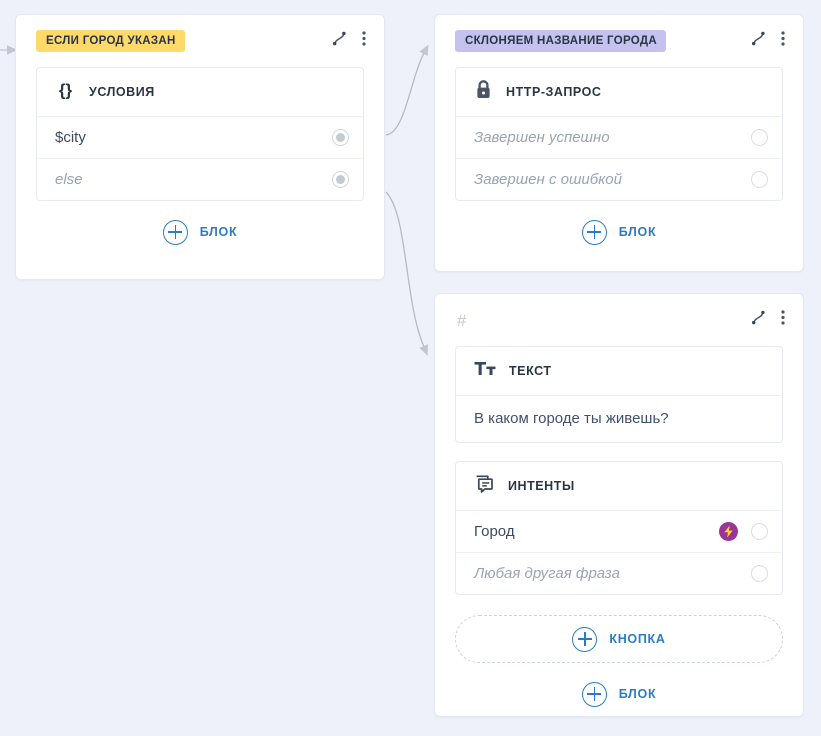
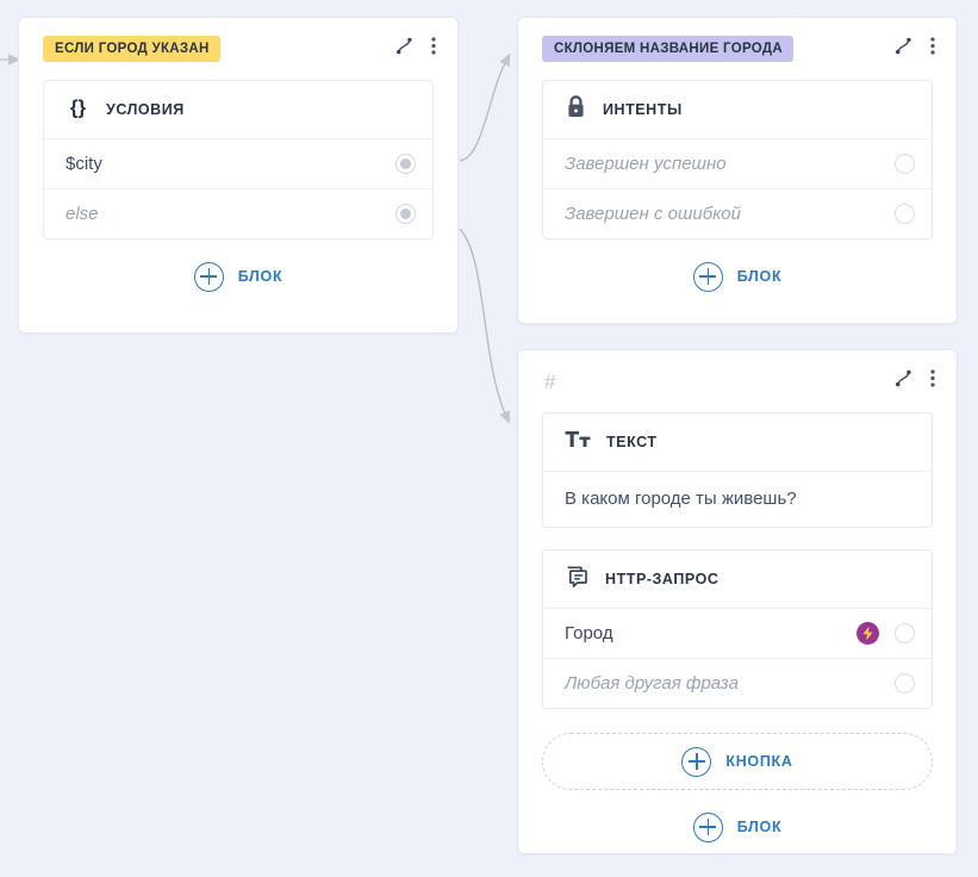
  ЕСЛИ ГОРОД УКАЗАН
  {}
  УСЛОВИЯ
  $city
  else
  БЛОК
  СКЛОНЯЕМ НАЗВАНИЕ ГОРОДА
- HTTP-ЗАПРОС
+ ИНТЕНТЫ
  Завершен успешно
  Завершен с ошибкой
  БЛОК
  #
  ТЕКСТ
  В каком городе ты живешь?
- ИНТЕНТЫ
+ HTTP-ЗАПРОС
  Город
  Любая другая фраза
  КНОПКА
  БЛОК
